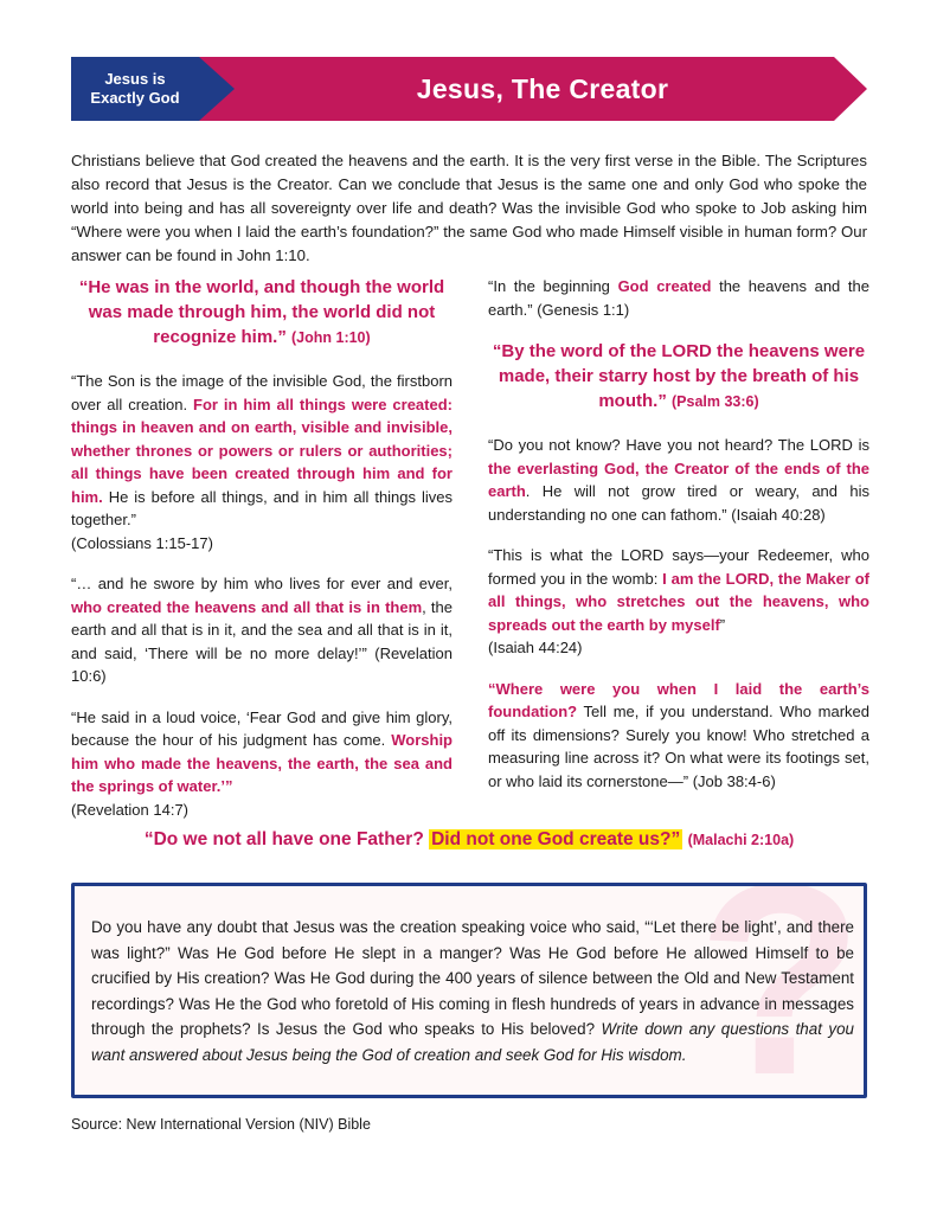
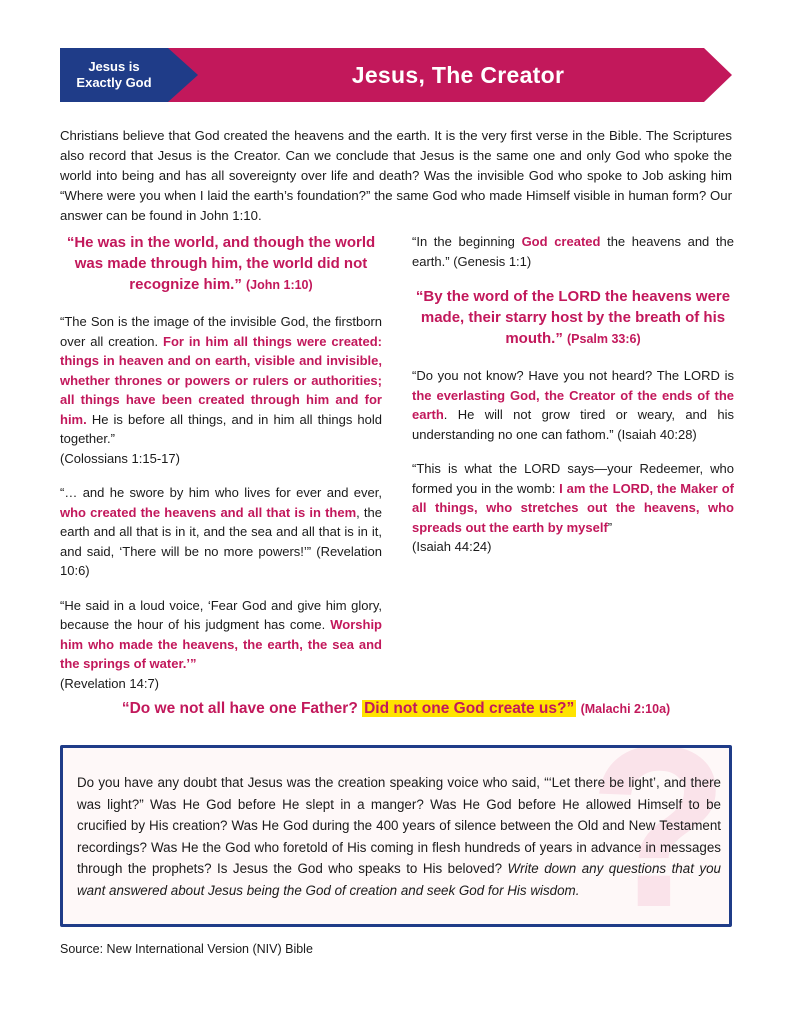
  Jesus is
  Exactly God
  Jesus, The Creator
  Christians believe that God created the heavens and the earth. It is the very first verse in the Bible. The Scriptures also record that Jesus is the Creator. Can we conclude that Jesus is the same one and only God who spoke the world into being and has all sovereignty over life and death? Was the invisible God who spoke to Job asking him “Where were you when I laid the earth’s foundation?” the same God who made Himself visible in human form? Our answer can be found in John 1:10.
  “He was in the world, and though the world was made through him, the world did not recognize him.” (John 1:10)
- “The Son is the image of the invisible God, the firstborn over all creation. For in him all things were created: things in heaven and on earth, visible and invisible, whether thrones or powers or rulers or authorities; all things have been created through him and for him. He is before all things, and in him all things lives together.”
+ “The Son is the image of the invisible God, the firstborn over all creation. For in him all things were created: things in heaven and on earth, visible and invisible, whether thrones or powers or rulers or authorities; all things have been created through him and for him. He is before all things, and in him all things hold together.”
  (Colossians 1:15-17)
- “… and he swore by him who lives for ever and ever, who created the heavens and all that is in them, the earth and all that is in it, and the sea and all that is in it, and said, ‘There will be no more delay!’” (Revelation 10:6)
+ “… and he swore by him who lives for ever and ever, who created the heavens and all that is in them, the earth and all that is in it, and the sea and all that is in it, and said, ‘There will be no more powers!’” (Revelation 10:6)
  “He said in a loud voice, ‘Fear God and give him glory, because the hour of his judgment has come. Worship him who made the heavens, the earth, the sea and the springs of water.’”
  (Revelation 14:7)
  “In the beginning God created the heavens and the earth.” (Genesis 1:1)
  “By the word of the LORD the heavens were made, their starry host by the breath of his mouth.” (Psalm 33:6)
  “Do you not know? Have you not heard? The LORD is the everlasting God, the Creator of the ends of the earth. He will not grow tired or weary, and his understanding no one can fathom.” (Isaiah 40:28)
  “This is what the LORD says—your Redeemer, who formed you in the womb: I am the LORD, the Maker of all things, who stretches out the heavens, who spreads out the earth by myself”
  (Isaiah 44:24)
- “Where were you when I laid the earth’s foundation? Tell me, if you understand. Who marked off its dimensions? Surely you know! Who stretched a measuring line across it? On what were its footings set, or who laid its cornerstone—” (Job 38:4-6)
  “Do we not all have one Father? Did not one God create us?” (Malachi 2:10a)
  ?
  Do you have any doubt that Jesus was the creation speaking voice who said, “‘Let there be light’, and there was light?” Was He God before He slept in a manger? Was He God before He allowed Himself to be crucified by His creation? Was He God during the 400 years of silence between the Old and New Testament recordings? Was He the God who foretold of His coming in flesh hundreds of years in advance in messages through the prophets? Is Jesus the God who speaks to His beloved? Write down any questions that you want answered about Jesus being the God of creation and seek God for His wisdom.
  Source: New International Version (NIV) Bible
